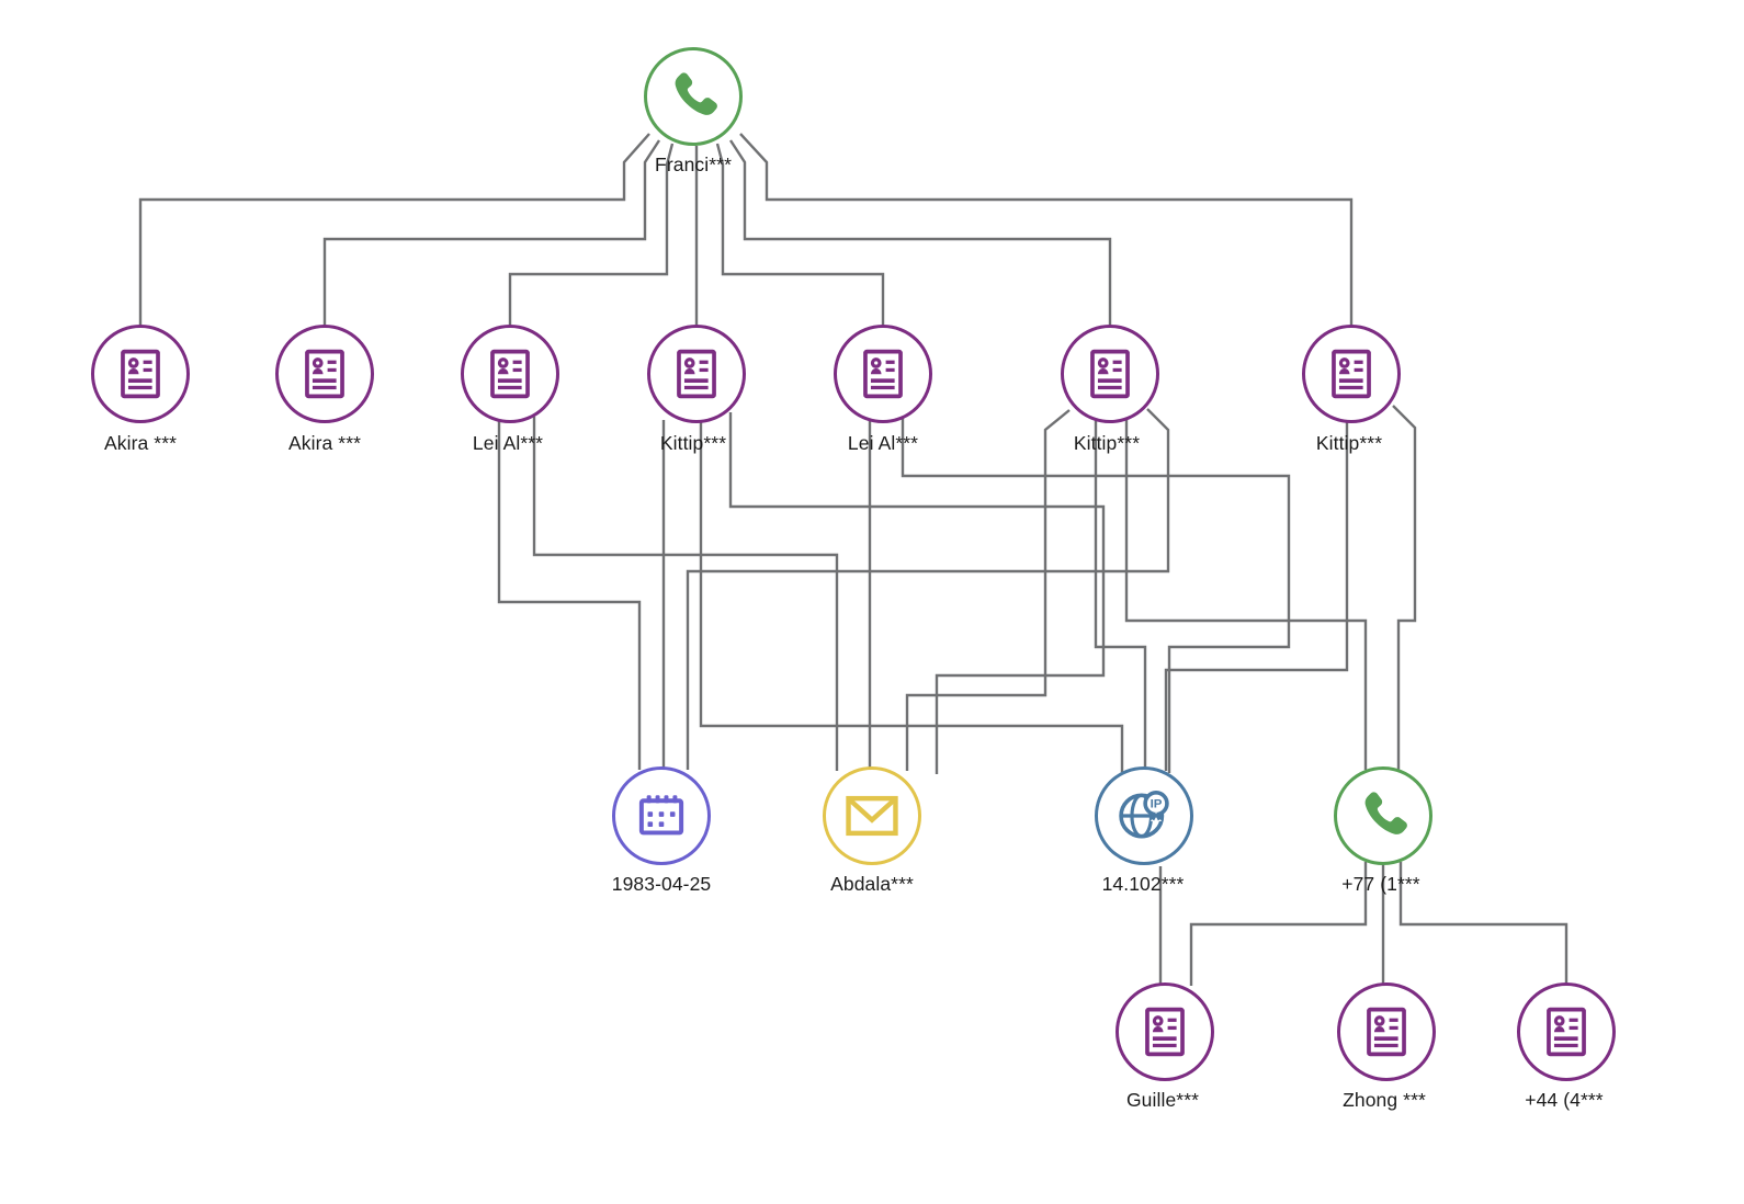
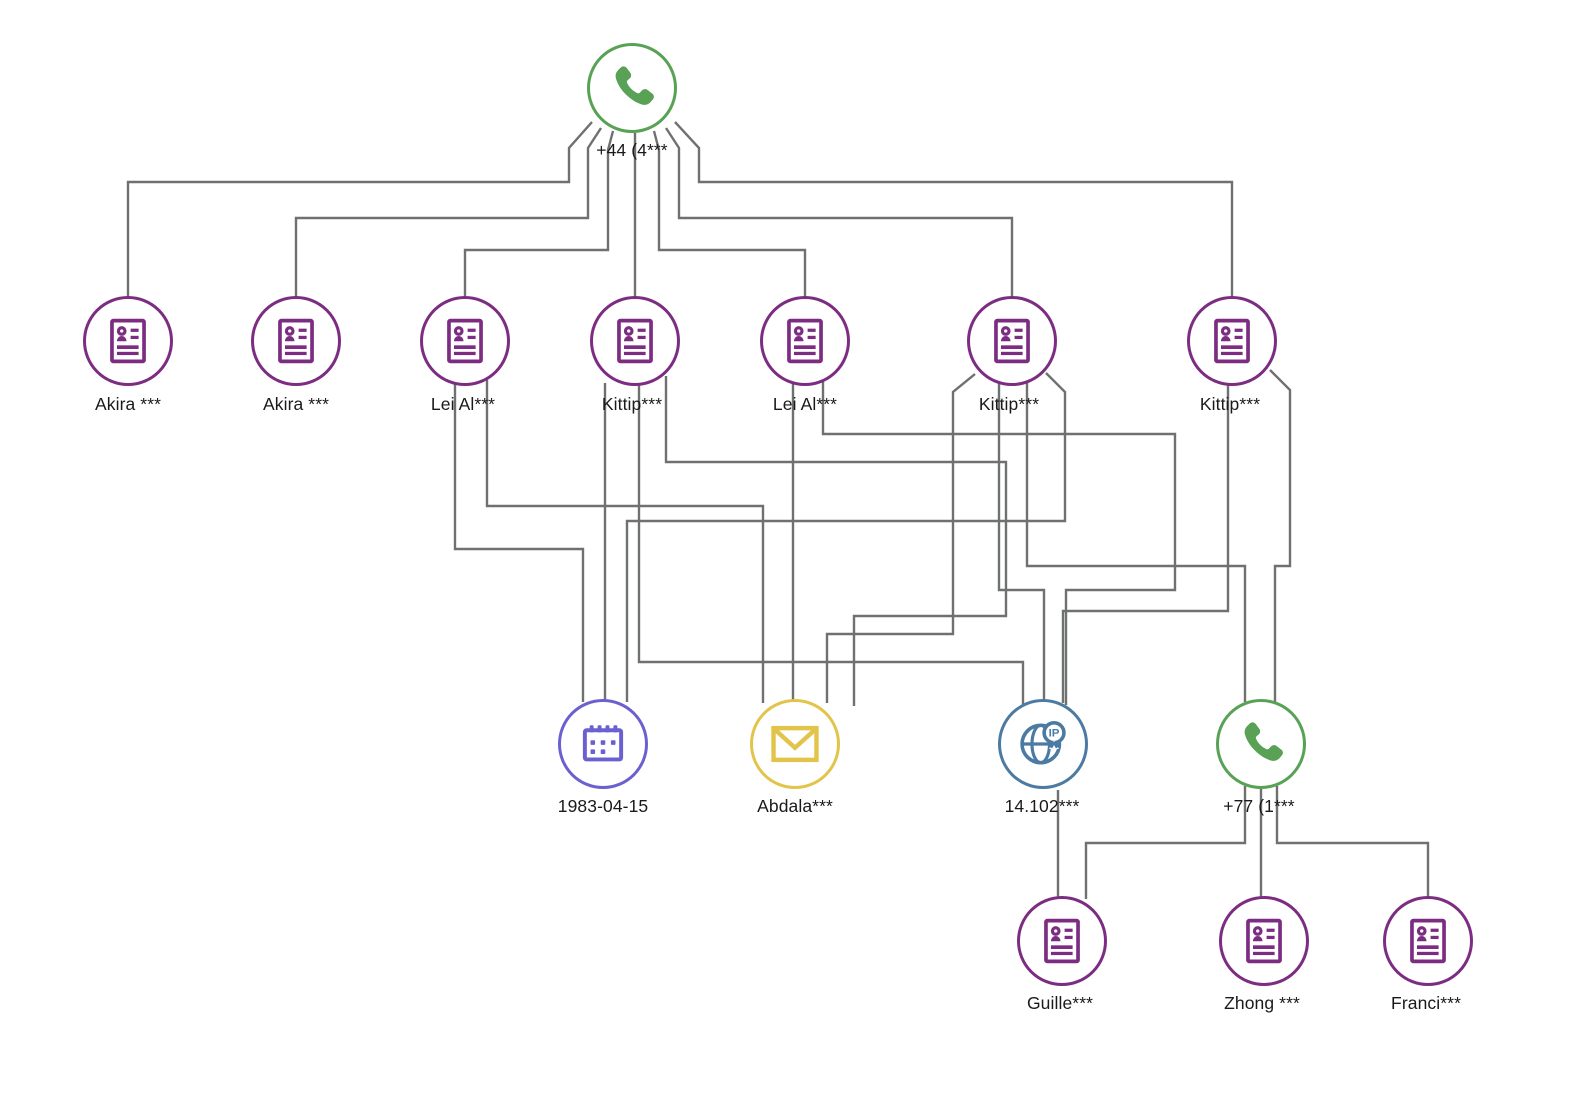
- Franci***
+ +44 (4***
  Akira ***
  Akira ***
  Lei Al***
  Kittip***
  Lei Al***
  Kittip***
  Kittip***
- 1983-04-25
+ 1983-04-15
  Abdala***
  IP
  14.102***
  +77 (1***
  Guille***
  Zhong ***
- +44 (4***
+ Franci***
